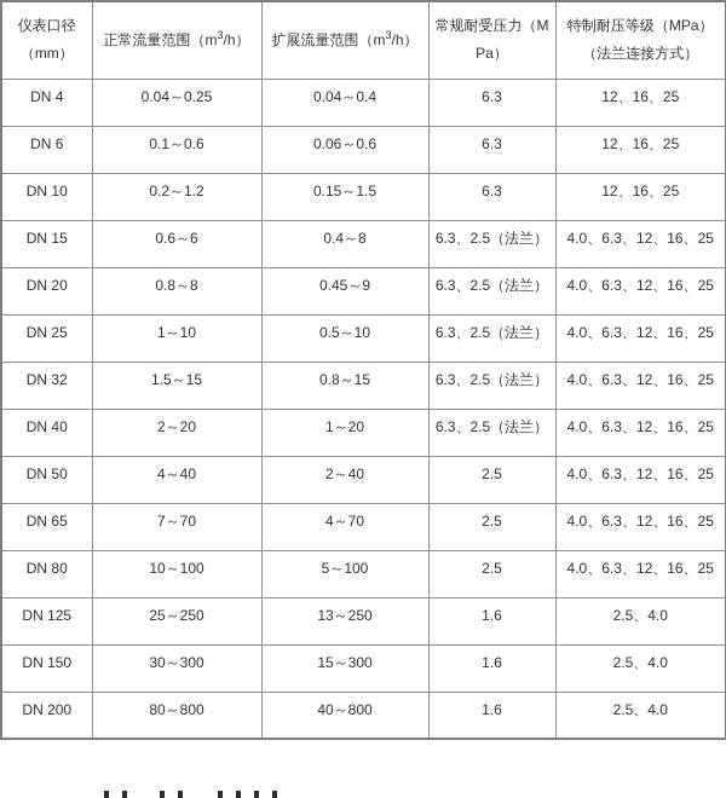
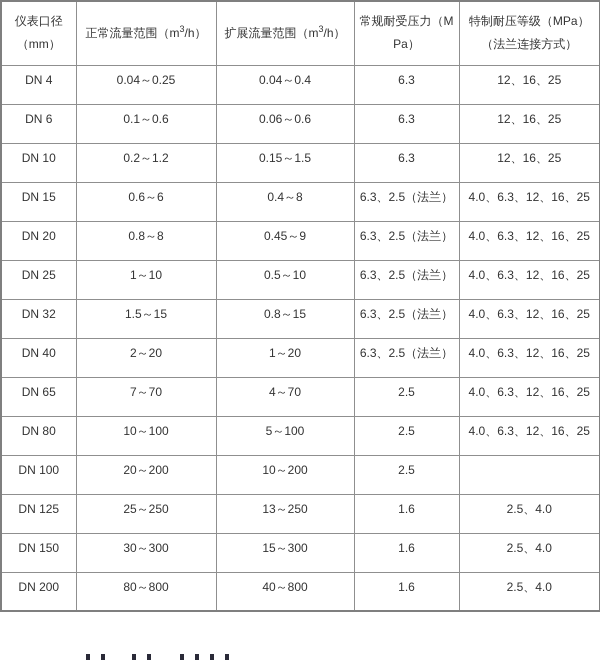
  仪表口径（mm）	正常流量范围（m3/h）	扩展流量范围（m3/h）	常规耐受压力（MPa）	特制耐压等级（MPa）（法兰连接方式）
  DN 4	0.04～0.25	0.04～0.4	6.3	12、16、25
  DN 6	0.1～0.6	0.06～0.6	6.3	12、16、25
  DN 10	0.2～1.2	0.15～1.5	6.3	12、16、25
  DN 15	0.6～6	0.4～8	6.3、2.5（法兰）	4.0、6.3、12、16、25
  DN 20	0.8～8	0.45～9	6.3、2.5（法兰）	4.0、6.3、12、16、25
  DN 25	1～10	0.5～10	6.3、2.5（法兰）	4.0、6.3、12、16、25
  DN 32	1.5～15	0.8～15	6.3、2.5（法兰）	4.0、6.3、12、16、25
  DN 40	2～20	1～20	6.3、2.5（法兰）	4.0、6.3、12、16、25
- DN 50	4～40	2～40	2.5	4.0、6.3、12、16、25
  DN 65	7～70	4～70	2.5	4.0、6.3、12、16、25
  DN 80	10～100	5～100	2.5	4.0、6.3、12、16、25
+ DN 100	20～200	10～200	2.5
  DN 125	25～250	13～250	1.6	2.5、4.0
  DN 150	30～300	15～300	1.6	2.5、4.0
  DN 200	80～800	40～800	1.6	2.5、4.0
